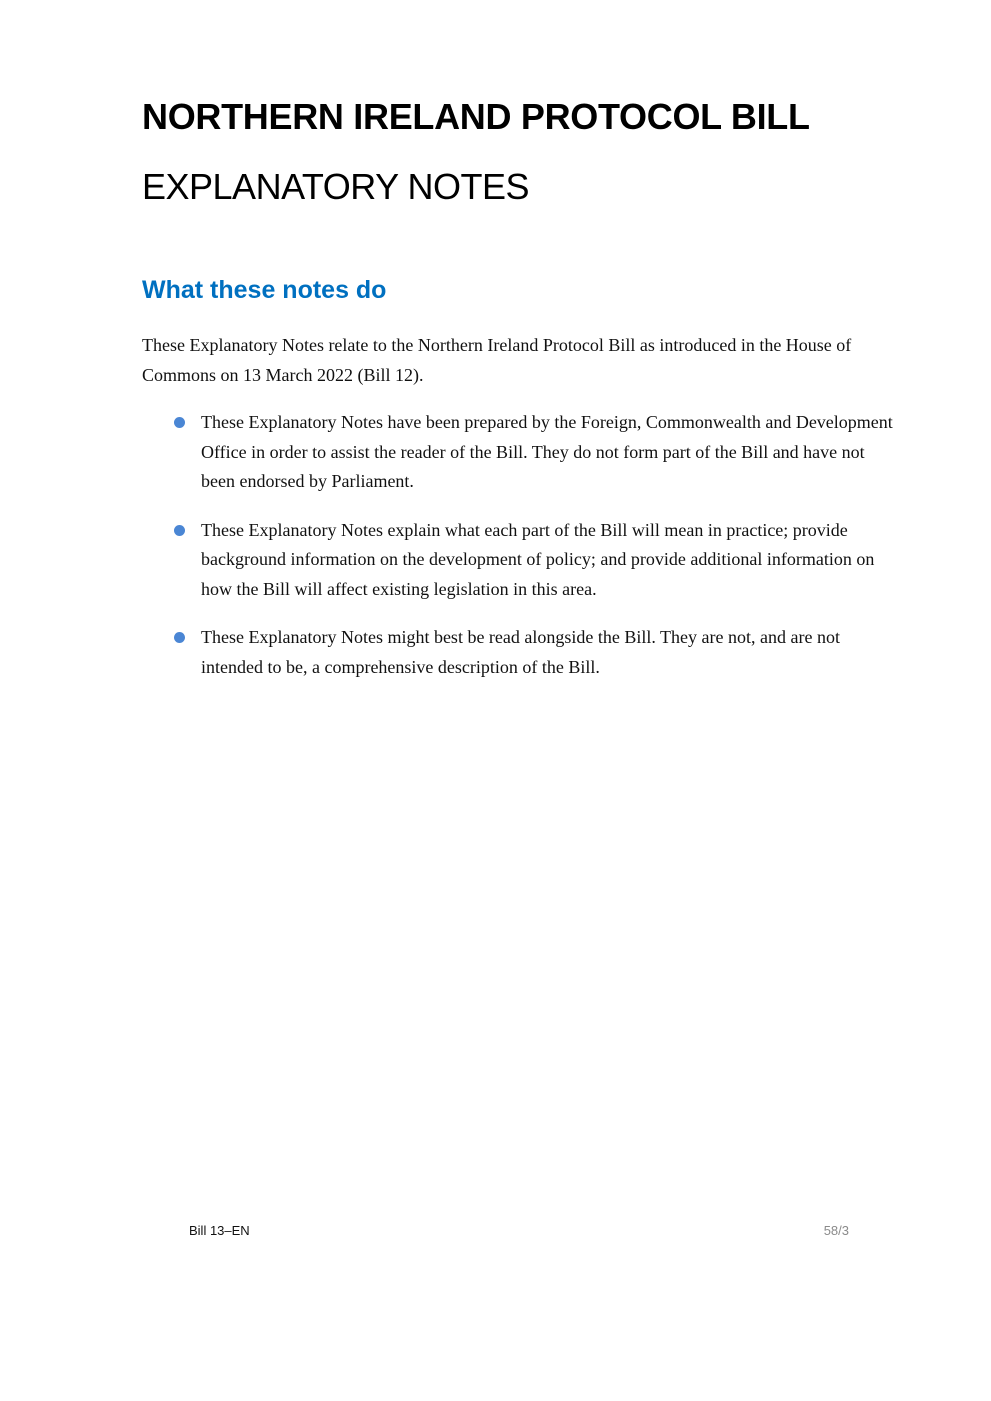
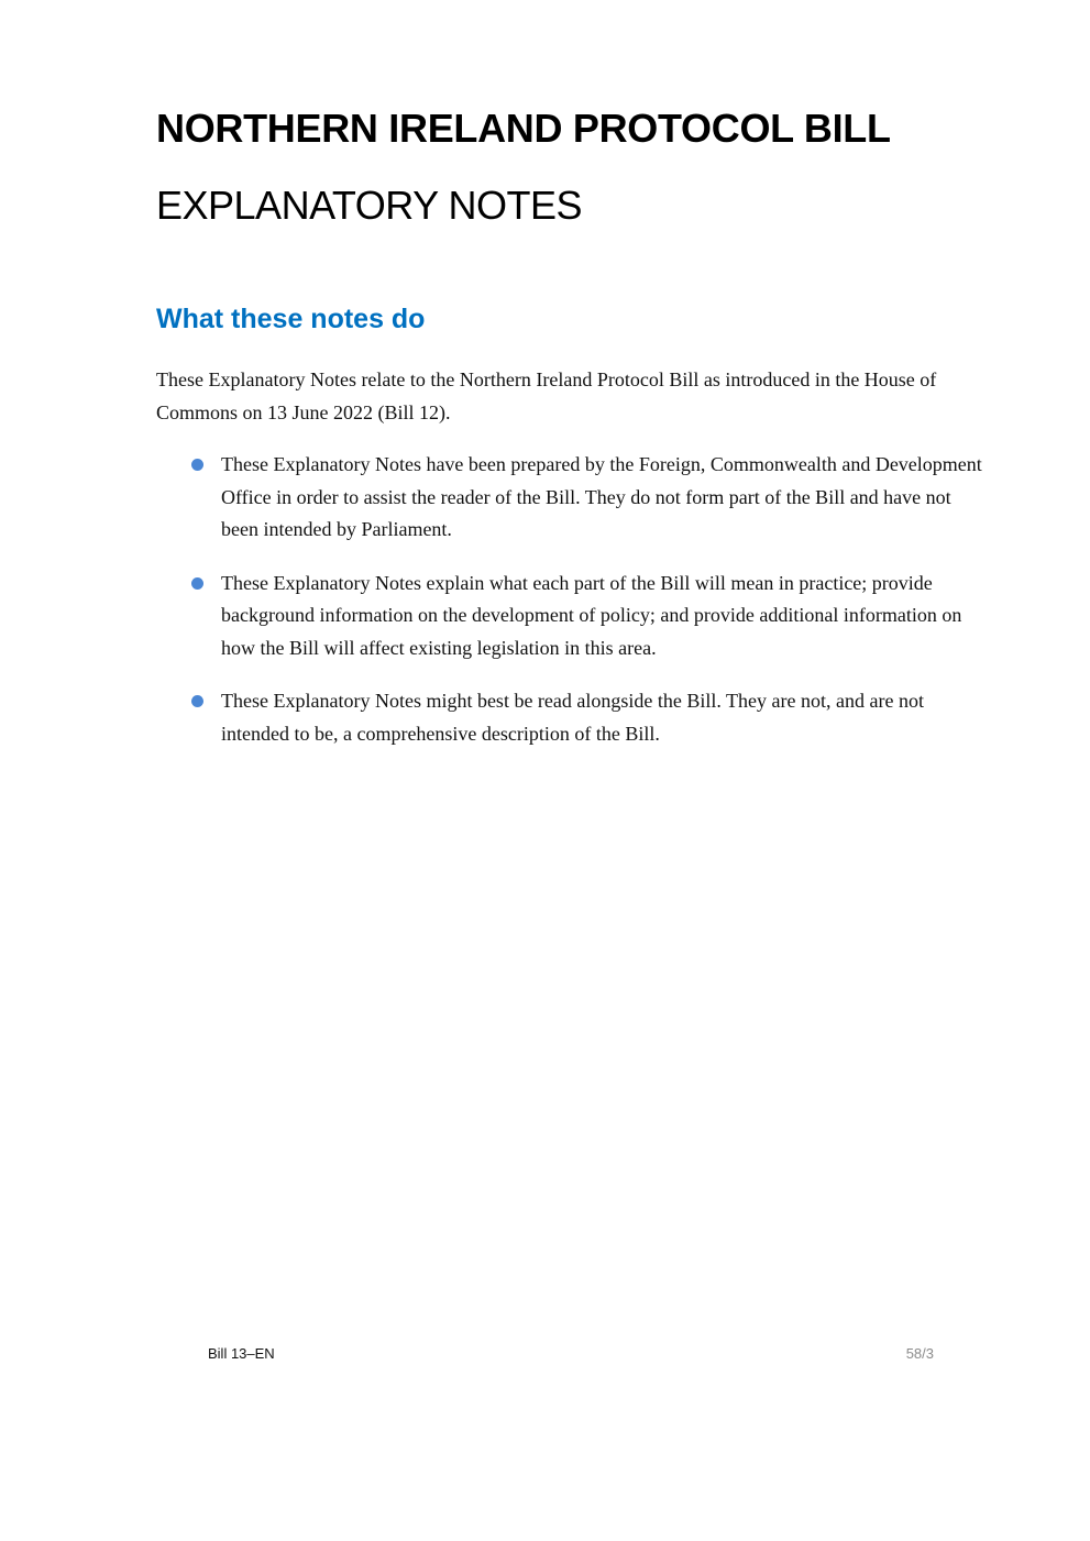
  NORTHERN IRELAND PROTOCOL BILL
  EXPLANATORY NOTES
  What these notes do
- These Explanatory Notes relate to the Northern Ireland Protocol Bill as introduced in the House of Commons on 13 March 2022 (Bill 12).
+ These Explanatory Notes relate to the Northern Ireland Protocol Bill as introduced in the House of Commons on 13 June 2022 (Bill 12).
- These Explanatory Notes have been prepared by the Foreign, Commonwealth and Development Office in order to assist the reader of the Bill. They do not form part of the Bill and have not been endorsed by Parliament.
+ These Explanatory Notes have been prepared by the Foreign, Commonwealth and Development Office in order to assist the reader of the Bill. They do not form part of the Bill and have not been intended by Parliament.
  These Explanatory Notes explain what each part of the Bill will mean in practice; provide background information on the development of policy; and provide additional information on how the Bill will affect existing legislation in this area.
  These Explanatory Notes might best be read alongside the Bill. They are not, and are not intended to be, a comprehensive description of the Bill.
  Bill 13–EN
  58/3
